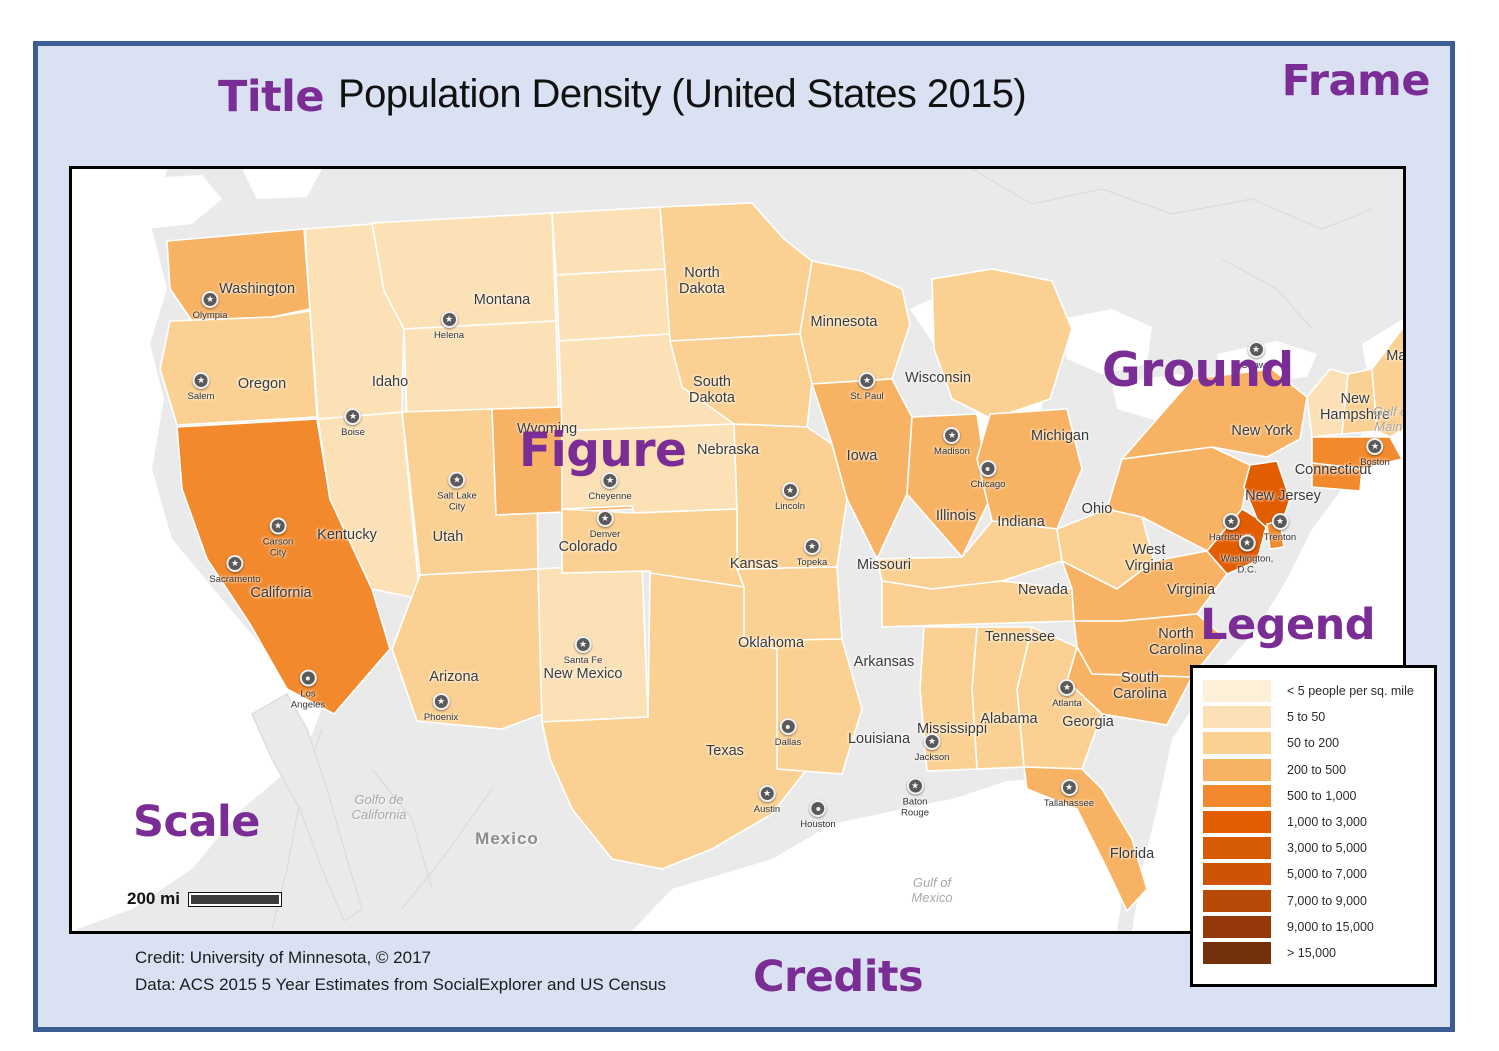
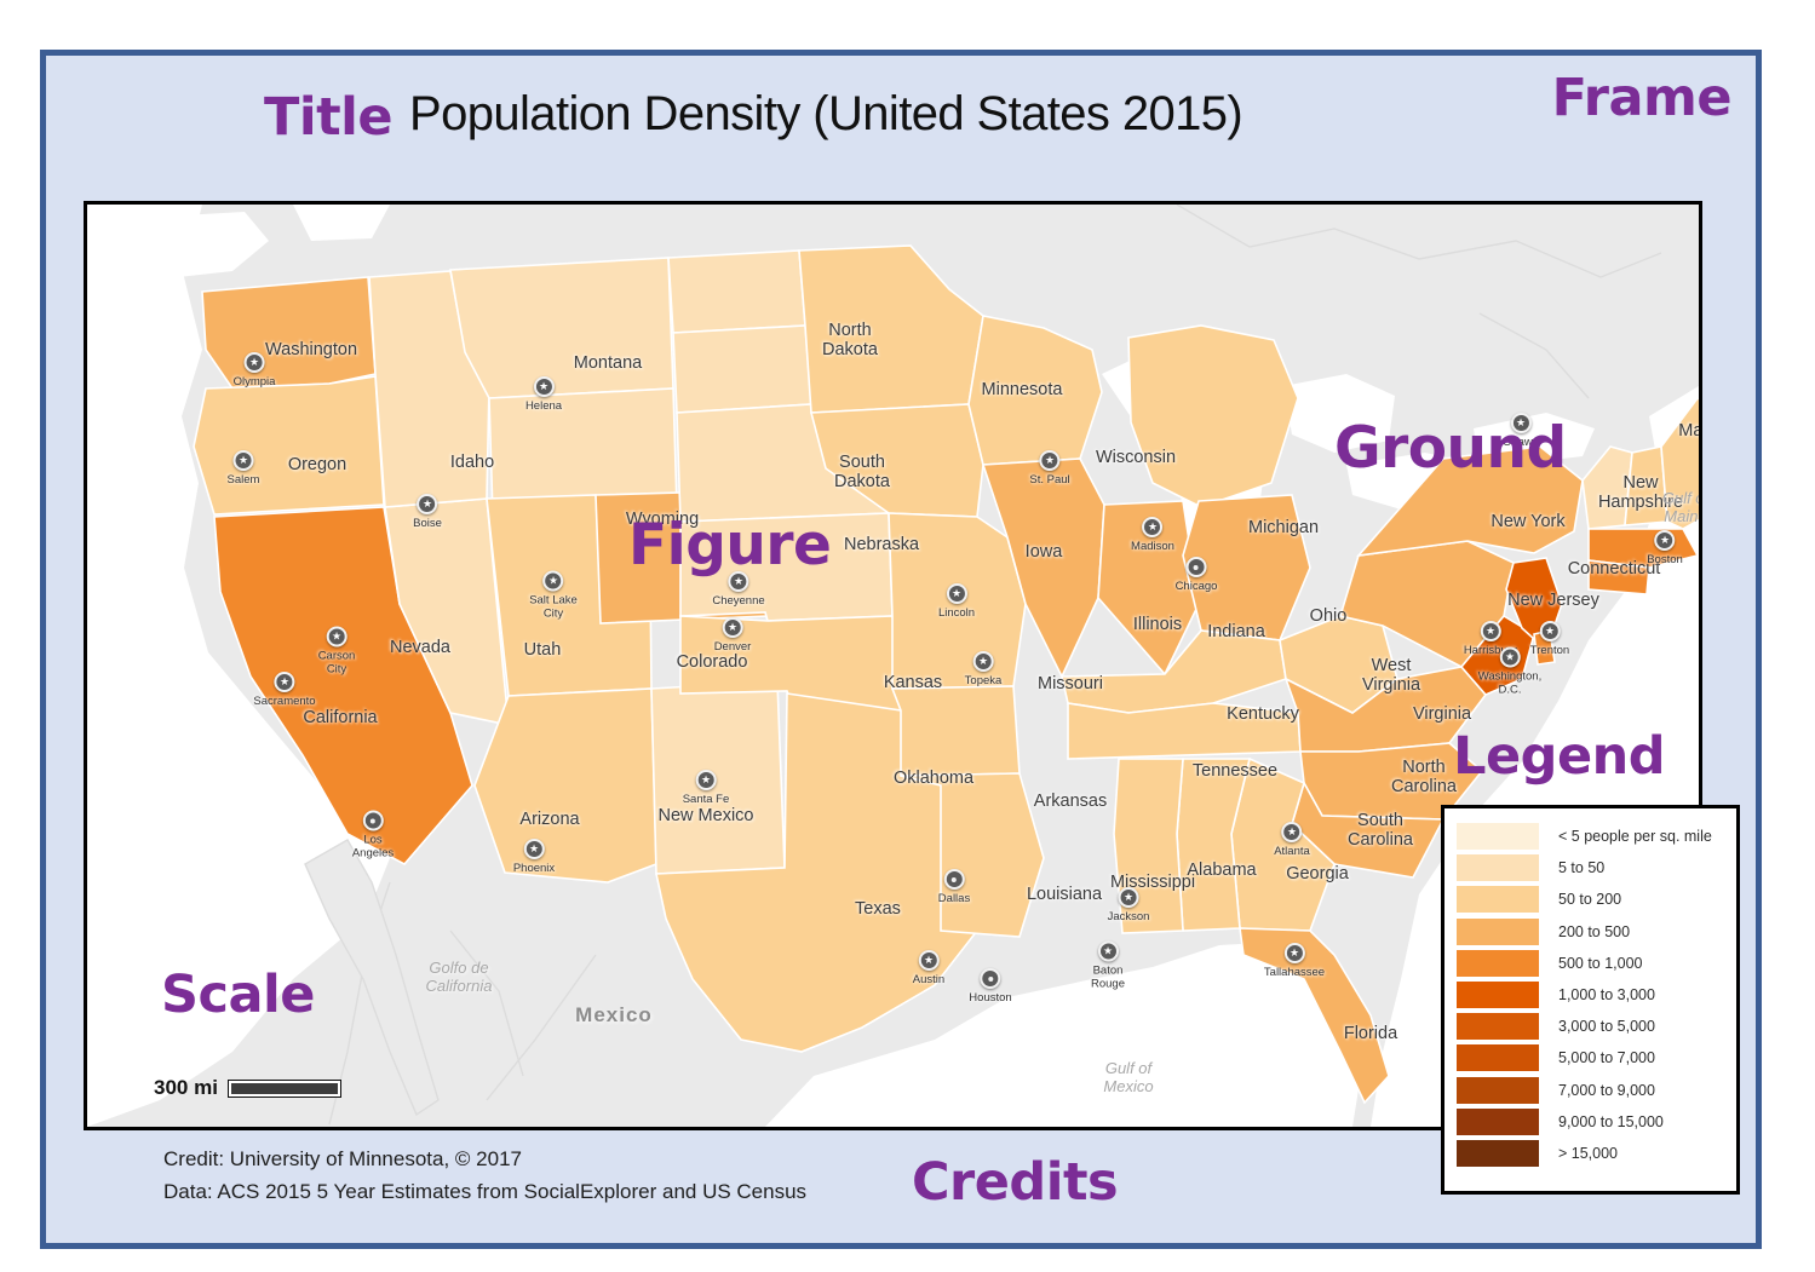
  Frame
  Title
  Population Density (United States 2015)
  Washington
  Oregon
  Idaho
  Montana
  Wyoming
- Kentucky
+ Nevada
  Utah
  California
  Arizona
  New Mexico
  Colorado
  North
  Dakota
  South
  Dakota
  Nebraska
  Kansas
  Oklahoma
  Texas
  Minnesota
  Iowa
  Missouri
  Arkansas
  Louisiana
  Wisconsin
  Illinois
  Michigan
  Indiana
  Ohio
- Nevada
+ Kentucky
  Tennessee
  Mississippi
  Alabama
  Georgia
  Florida
  South
  Carolina
  North
  Carolina
  Virginia
  West
  Virginia
  New York
  New
  Hampshire
  Connecticut
  New Jersey
  ★
  Olympia
  ★
  Salem
  ★
  Boise
  ★
  Helena
  ★
  Salt Lake
  City
  ★
  Carson
  City
  ★
  Sacramento
  Los
  Angeles
  ★
  Phoenix
  ★
  Santa Fe
  ★
  Cheyenne
  ★
  Denver
  ★
  Lincoln
  ★
  Topeka
  ★
  St. Paul
  ★
  Madison
  Chicago
  Dallas
  ★
  Austin
  Houston
  ★
  Baton
  Rouge
  ★
  Jackson
  ★
  Atlanta
  ★
  Tallahassee
  ★
  Harrisb
  ★
  Trenton
  ★
  Washington,
  D.C.
  ★
  Boston
  ★
  Ottawa
  Mexico
  Golfo de
  California
  Gulf of
  Mexico
  Main
  Ground
  Figure
- 200 mi
+ 300 mi
  Scale
  Legend
  Credits
  < 5 people per sq. mile
  5 to 50
  50 to 200
  200 to 500
  500 to 1,000
  1,000 to 3,000
  3,000 to 5,000
  5,000 to 7,000
  7,000 to 9,000
  9,000 to 15,000
  > 15,000
  Credit: University of Minnesota, © 2017
  Data: ACS 2015 5 Year Estimates from SocialExplorer and US Census
